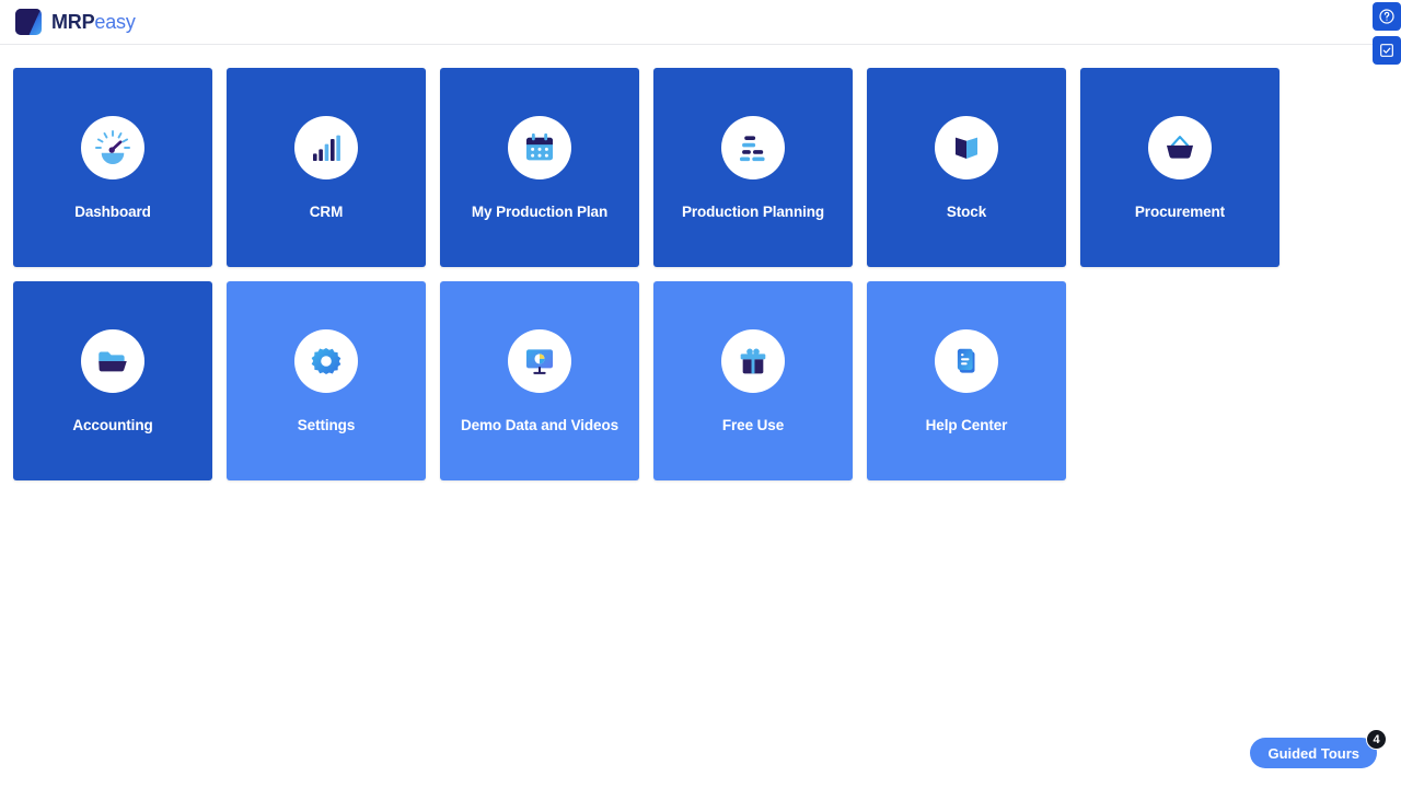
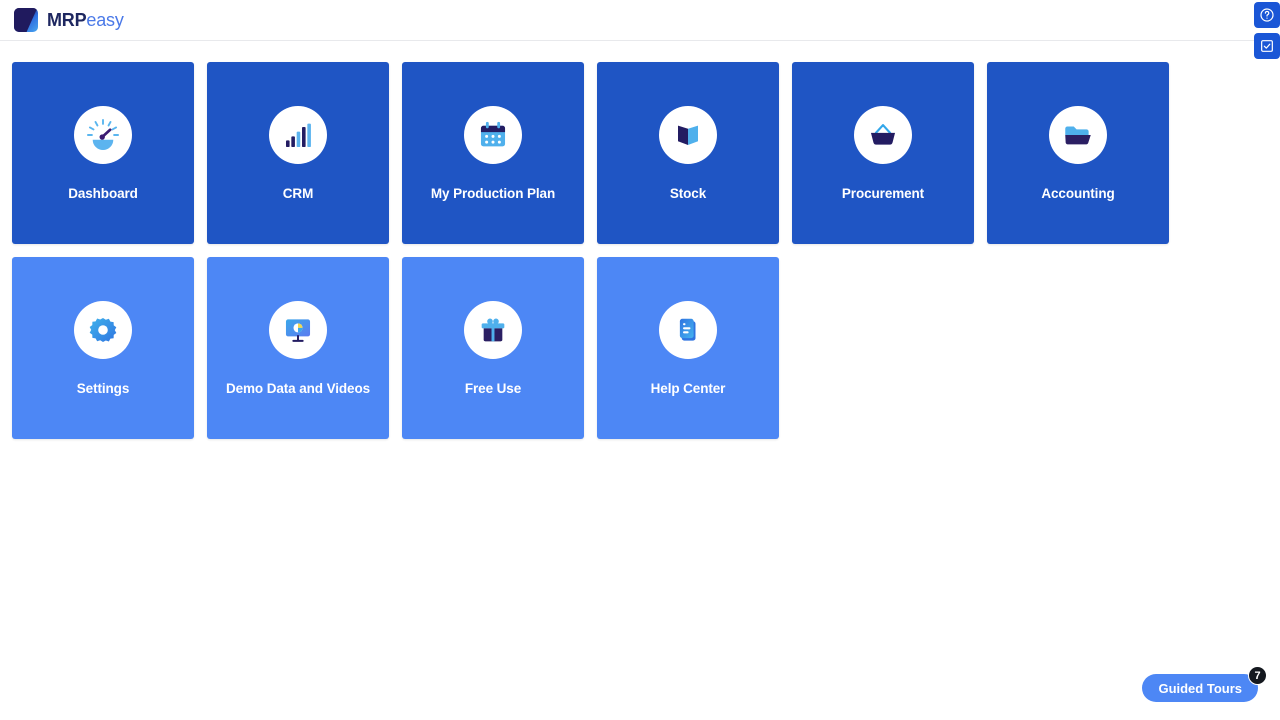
  MRPeasy
  Dashboard
  CRM
  My Production Plan
- Production Planning
  Stock
  Procurement
  Accounting
  Settings
  Demo Data and Videos
  Free Use
  Help Center
  Guided Tours
- 4
+ 7
